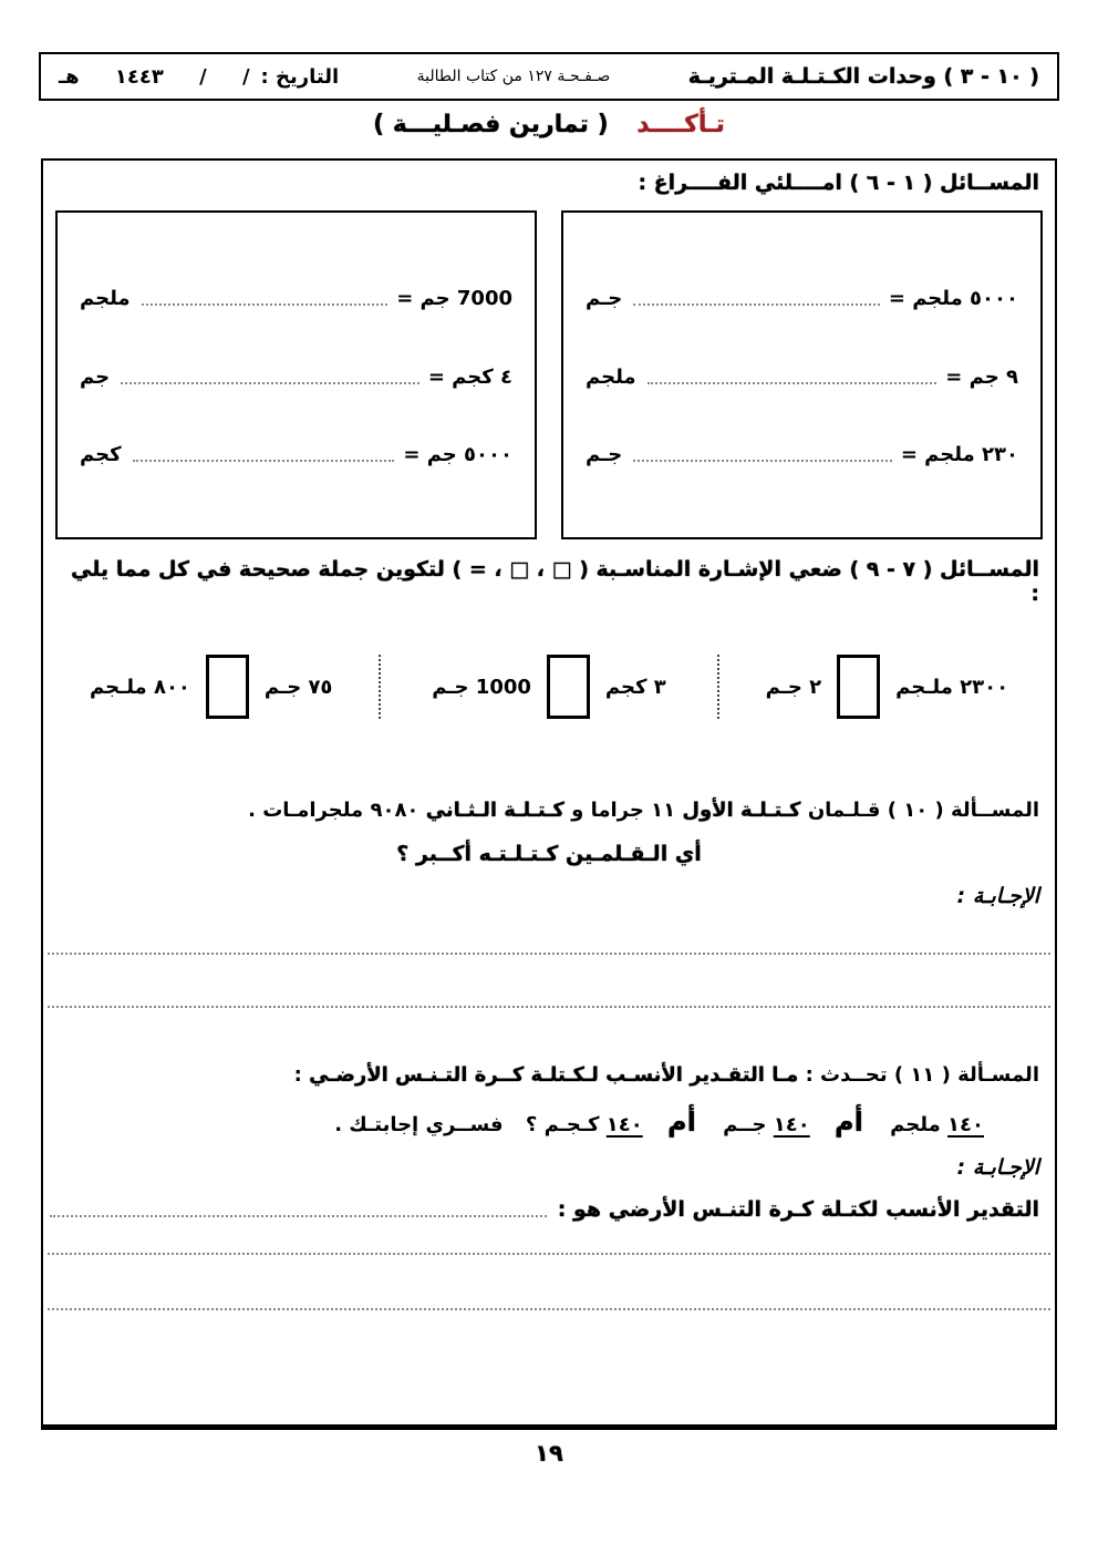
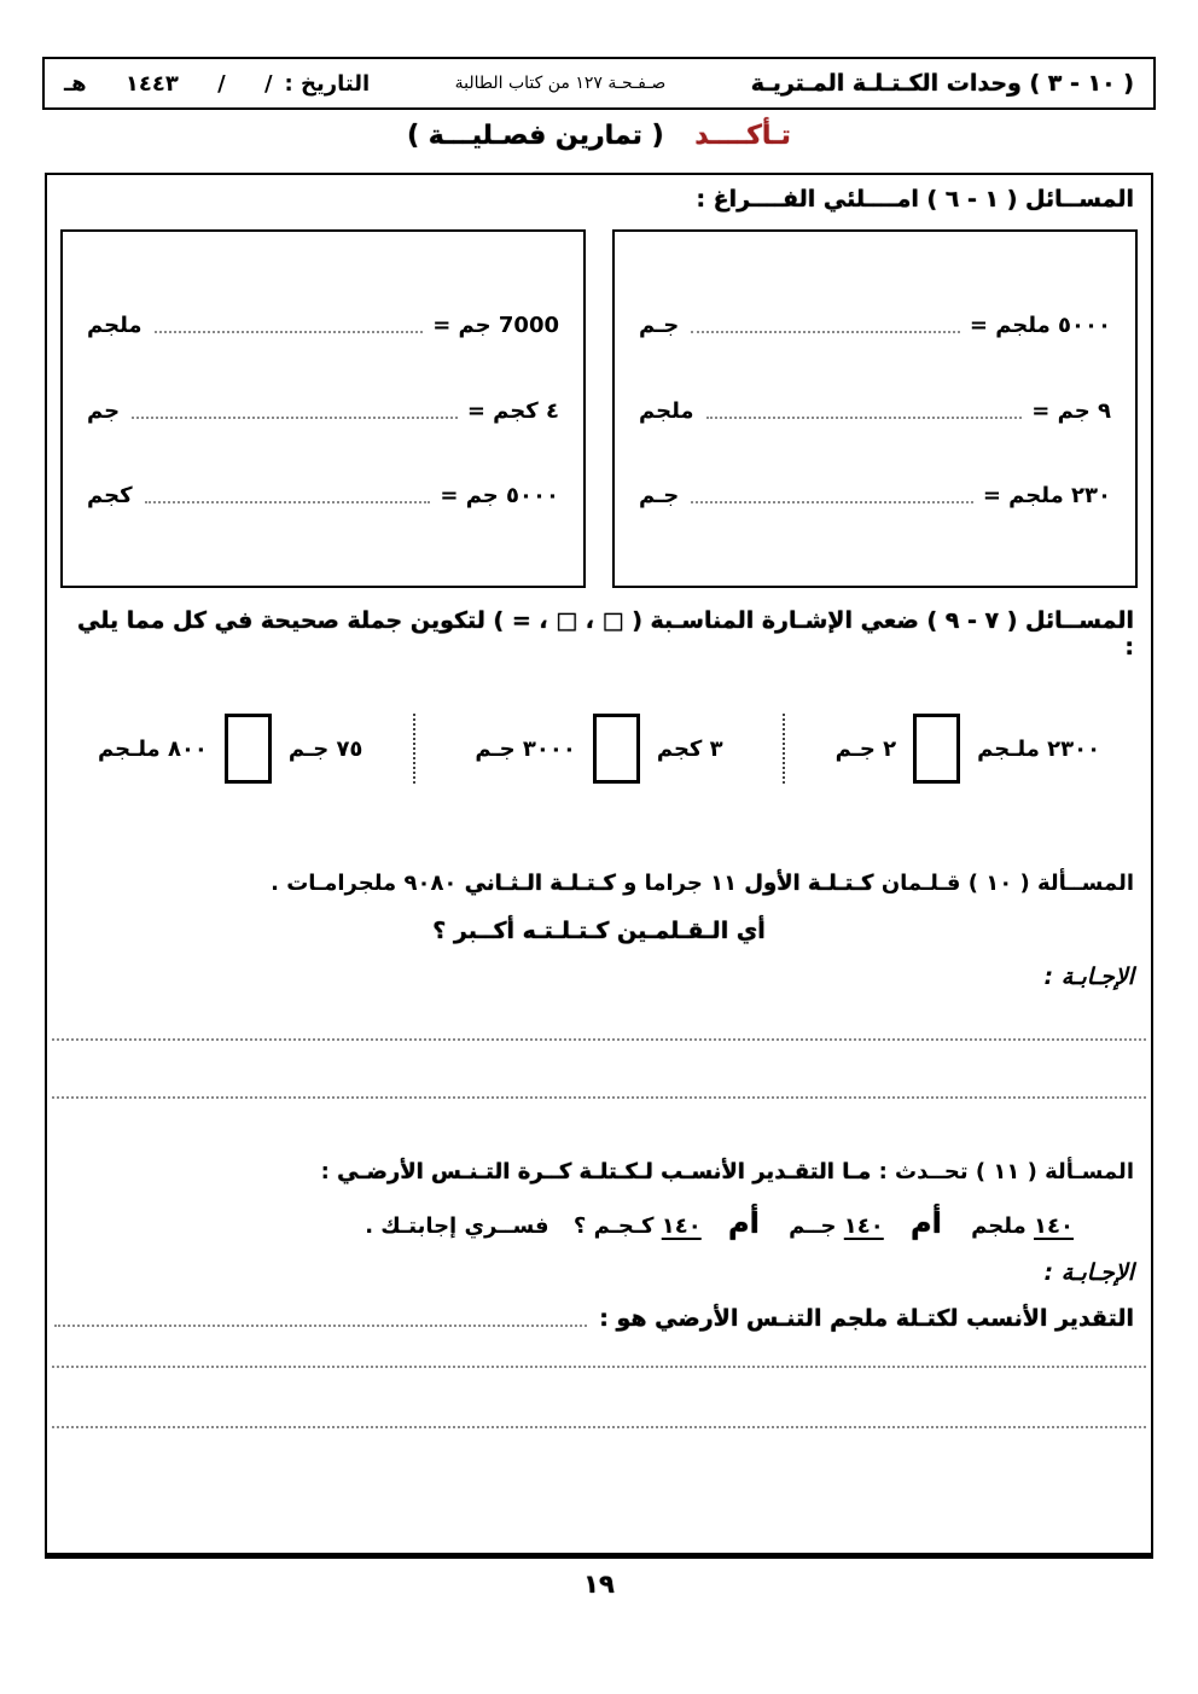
  ( ١٠ - ٣ ) وحدات الكـتـلـة المـتريـة
  صـفـحـة ١٢٧ من كتاب الطالبة
  التاريخ :
  / / ١٤٤٣ هـ
  تـأكــــد ( تمارين فصـليـــة )
  المســائل ( ١ - ٦ ) امــــلئي الفــــراغ :
  ٥٠٠٠ ملجم =
  جـم
  ٩ جم =
  ملجم
  ٢٣٠ ملجم =
  جـم
  7000 جم =
  ملجم
  ٤ كجم =
  جم
  ٥٠٠٠ جم =
  كجم
  المســائل ( ٧ - ٩ ) ضعي الإشـارة المناسـبة ( □ ، □ ، = ) لتكوين جملة صحيحة في كل مما يلي :
  ٢٣٠٠ ملـجم
  ٢ جـم
  ٣ كجم
- 1000 جـم
+ ٣٠٠٠ جـم
  ٧٥ جـم
  ٨٠٠ ملـجم
  المســألة ( ١٠ ) قـلـمان كـتـلـة الأول ١١ جراما و كـتـلـة الـثـاني ٩٠٨٠ ملجرامـات .
  أي الـقـلمـين كـتـلـتـه أكــبر ؟
  الإجـابـة :
  المسـألة ( ١١ ) تحــدث : مـا التقـدير الأنسـب لـكـتلـة كــرة التـنـس الأرضـي :
  ١٤٠ ملجم أم ١٤٠ جــم أم ١٤٠ كـجـم ؟ فســري إجابتـك .
  الإجـابـة :
- التقدير الأنسب لكتـلة كـرة التنـس الأرضي هو :
+ التقدير الأنسب لكتـلة ملجم التنـس الأرضي هو :
  ١٩
